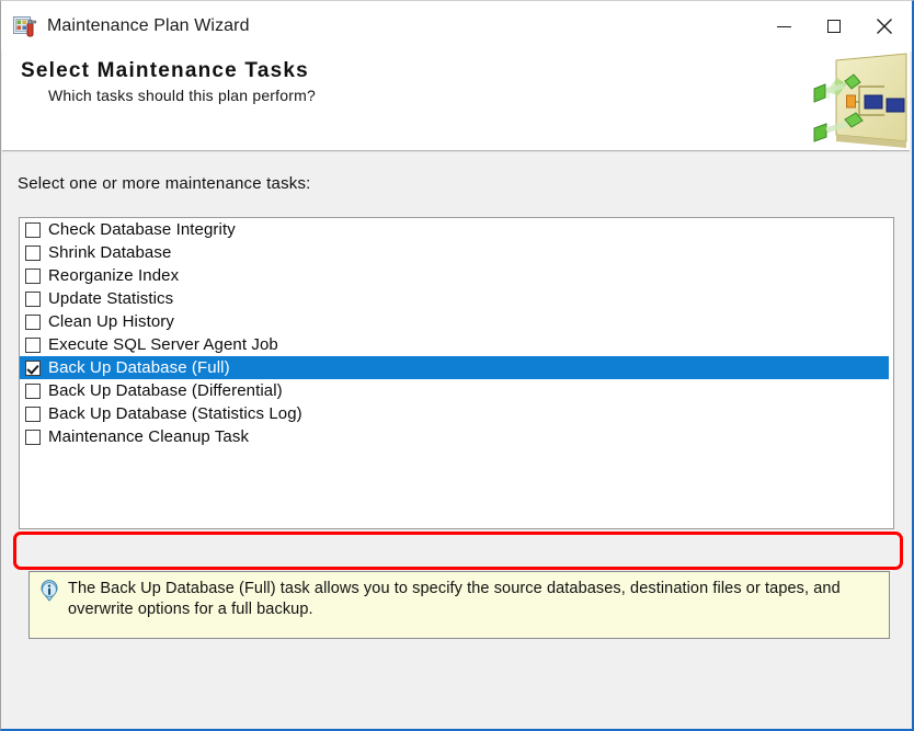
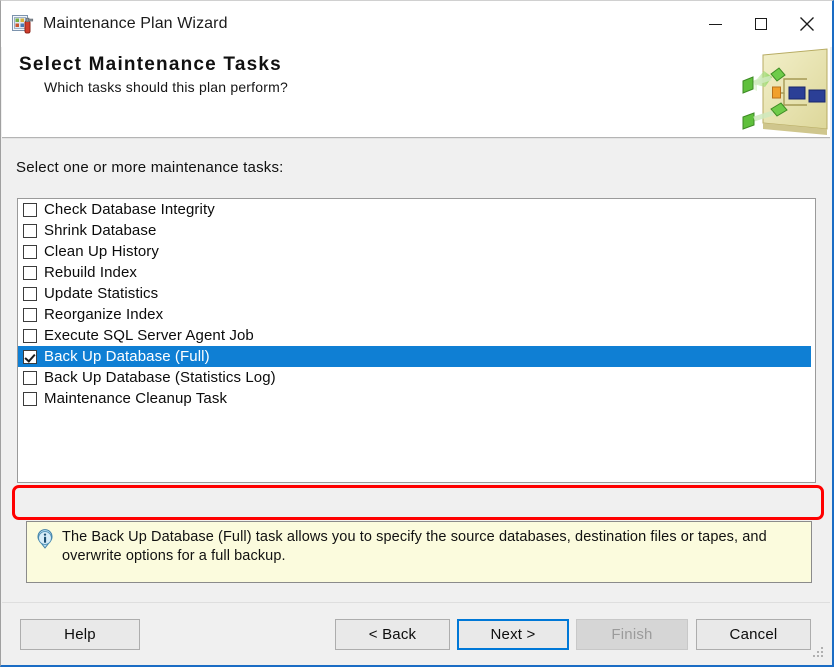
  Maintenance Plan Wizard
  Select Maintenance Tasks
  Which tasks should this plan perform?
  Select one or more maintenance tasks:
  Check Database Integrity
  Shrink Database
- Reorganize Index
+ Clean Up History
+ Rebuild Index
  Update Statistics
- Clean Up History
+ Reorganize Index
  Execute SQL Server Agent Job
  Back Up Database (Full)
- Back Up Database (Differential)
  Back Up Database (Statistics Log)
  Maintenance Cleanup Task
  The Back Up Database (Full) task allows you to specify the source databases, destination files or tapes, and overwrite options for a full backup.
+ Help
+ < Back
+ Next >
+ Finish
+ Cancel
